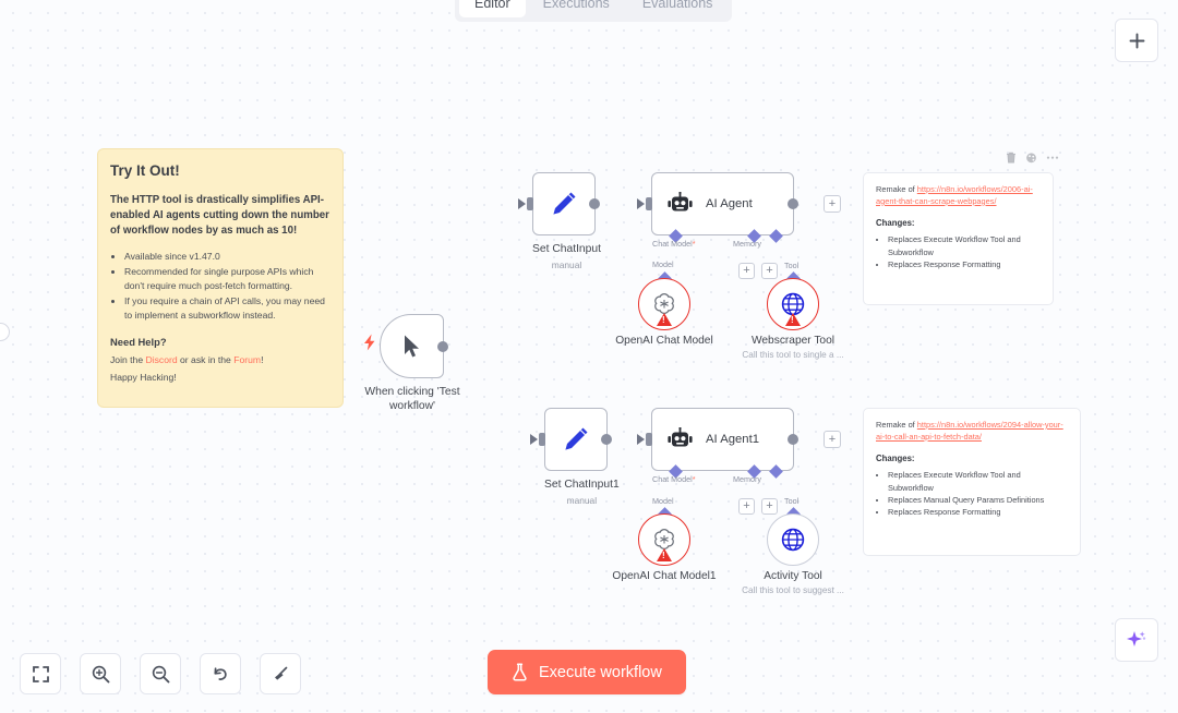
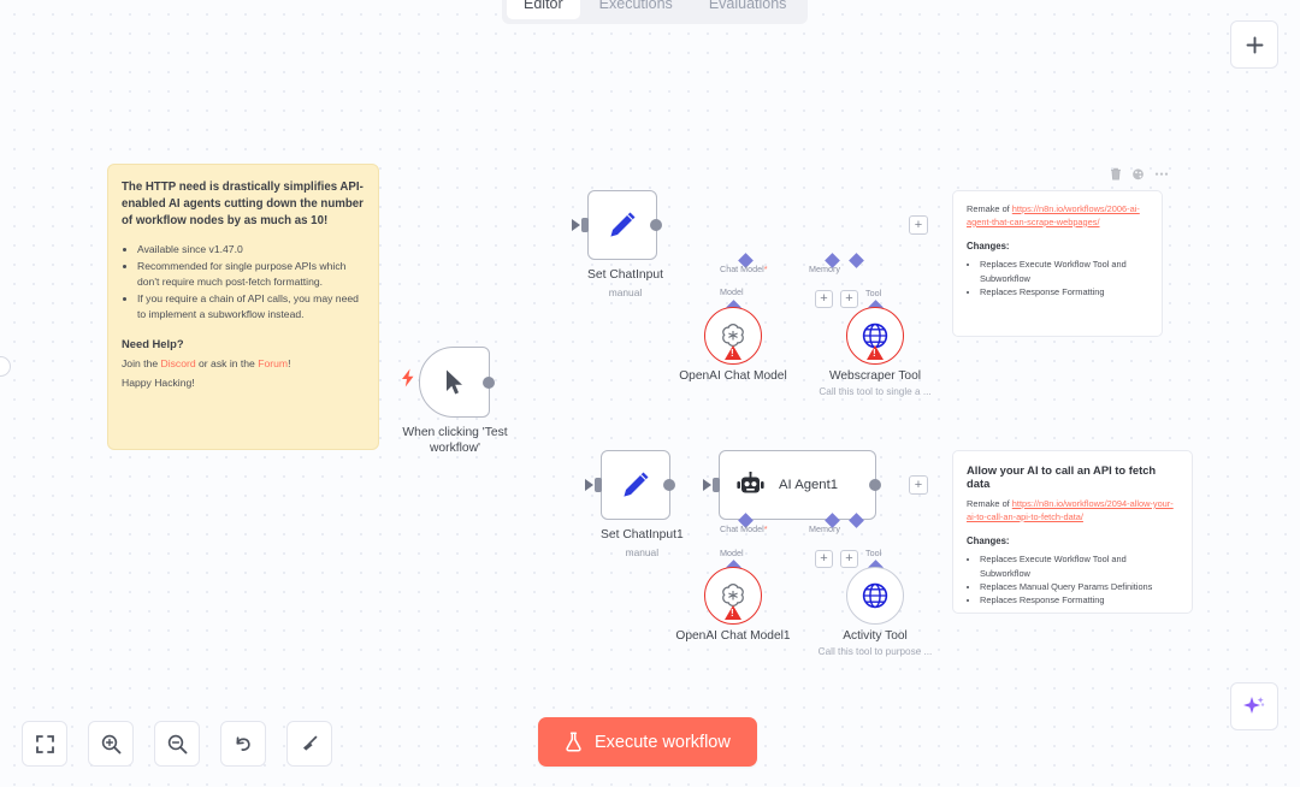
  Editor
  Executions
  Evaluations
  Execute workflow
- Try It Out!
- The HTTP tool is drastically simplifies API-enabled AI agents cutting down the number of workflow nodes by as much as 10!
+ The HTTP need is drastically simplifies API-enabled AI agents cutting down the number of workflow nodes by as much as 10!
  Available since v1.47.0
  Recommended for single purpose APIs which don't require much post-fetch formatting.
  If you require a chain of API calls, you may need to implement a subworkflow instead.
  Need Help?
  Join the Discord or ask in the Forum!
  Happy Hacking!
  Remake of https://n8n.io/workflows/2006-ai-agent-that-can-scrape-webpages/
  Changes:
  Replaces Execute Workflow Tool and Subworkflow
  Replaces Response Formatting
+ Allow your AI to call an API to fetch data
  Remake of https://n8n.io/workflows/2094-allow-your-ai-to-call-an-api-to-fetch-data/
  Changes:
  Replaces Execute Workflow Tool and Subworkflow
  Replaces Manual Query Params Definitions
  Replaces Response Formatting
  When clicking 'Test workflow'
  Set ChatInput
  manual
- AI Agent
  Chat Model*
  Memory
  Tool
  Model
  +
  +
  +
  OpenAI Chat Model
  Webscraper Tool
  Call this tool to single a ...
  Set ChatInput1
  manual
  AI Agent1
  Chat Model*
  Memory
  Tool
  Model
  +
  +
  +
  OpenAI Chat Model1
  Activity Tool
- Call this tool to suggest ...
+ Call this tool to purpose ...
